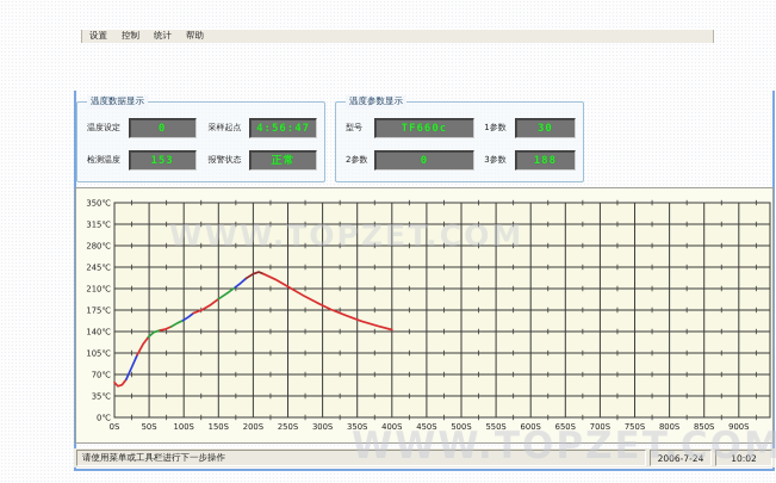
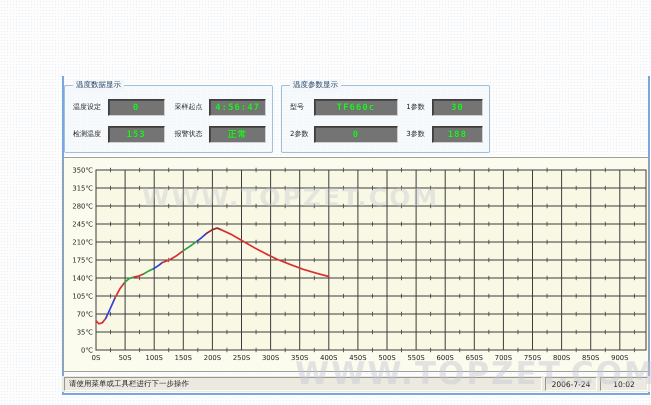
- 设置
- 控制
- 统计
- 帮助
  温度数据显示
  温度设定
  0
  采样起点
  4:56:47
  检测温度
  153
  报警状态
  正常
  温度参数显示
  型号
  TF660c
  1参数
  30
  2参数
  0
  3参数
  188
  0℃
  35℃
  70℃
  105℃
  140℃
  175℃
  210℃
  245℃
  280℃
  315℃
  350℃
  0S
  50S
  100S
  150S
  200S
  250S
  300S
  350S
  400S
  450S
  500S
  550S
  600S
  650S
  700S
  750S
  800S
  850S
  900S
  WWW.TOPZET.COM
  WWW.TOPZET.COM
  请使用菜单或工具栏进行下一步操作
  2006-7-24
  10:02
